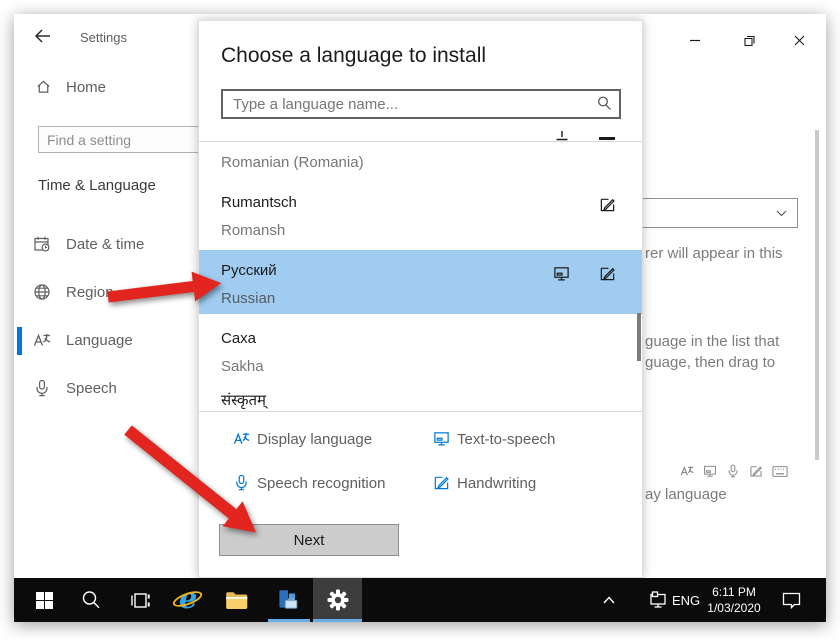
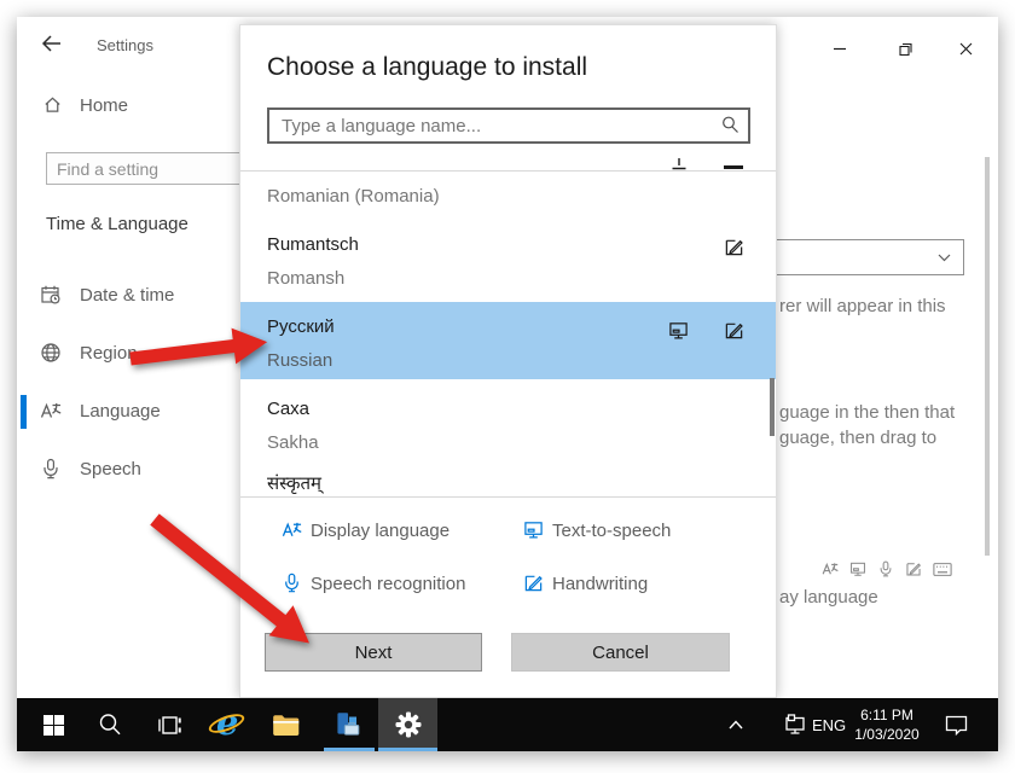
  Settings
  Home
  Find a setting
  Time & Language
  Date & time
  Regio
  Language
  Speech
  rer will appear in this
- guage in the list that
+ guage in the then that
  guage, then drag to
  ay language
  Choose a language to install
  Type a language name...
  Romanian (Romania)
  Rumantsch
  Romansh
  Русский
  Russian
  Caxa
  Sakha
  संस्कृतम्
  Display language
  Text-to-speech
  Speech recognition
  Handwriting
  Next
+ Cancel
  e
  ENG
  6:11 PM
  1/03/2020
